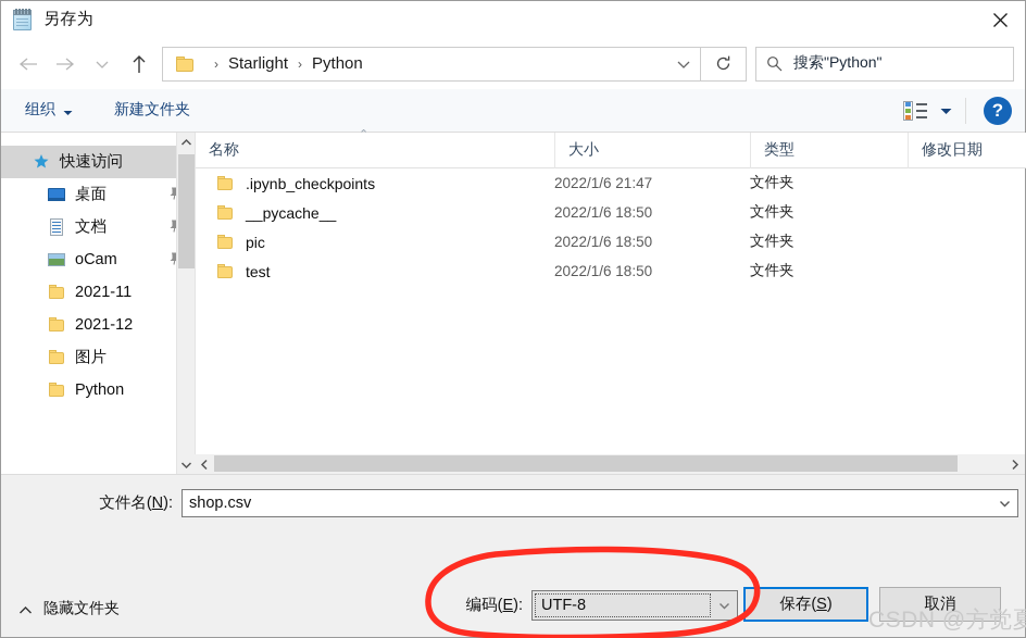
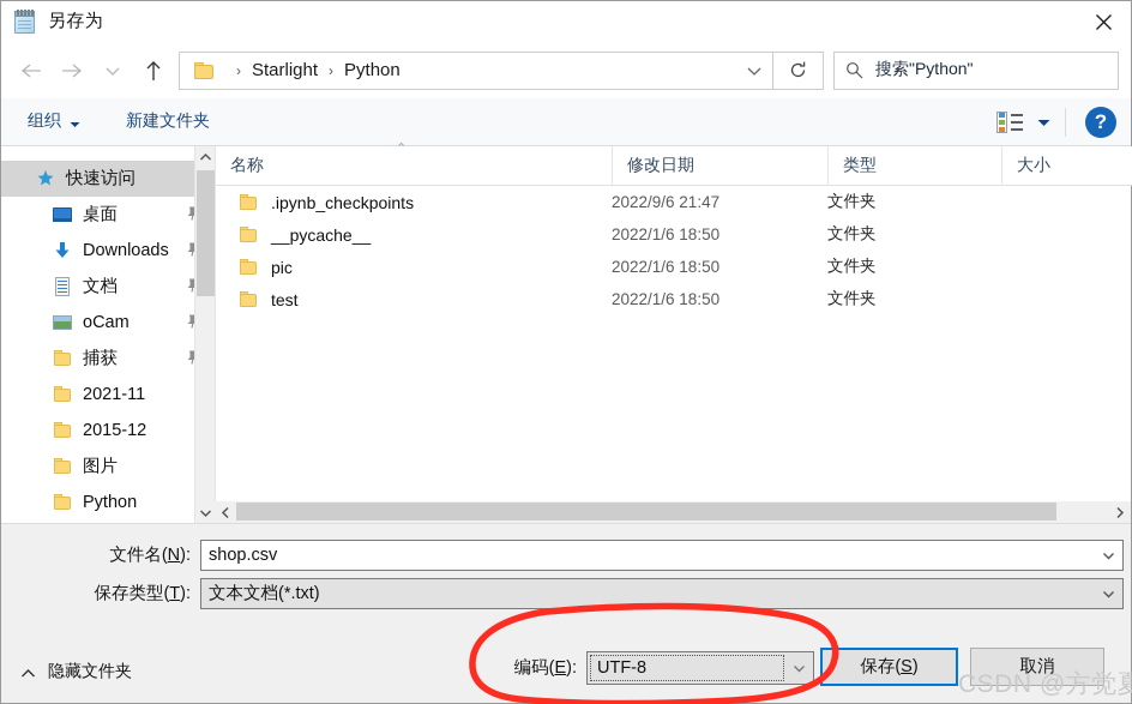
  另存为
  ›
  Starlight
  ›
  Python
  搜索"Python"
  组织
  新建文件夹
  ?
  快速访问
  桌面
+ Downloads
  文档
  oCam
+ 捕获
  2021-11
- 2021-12
+ 2015-12
  图片
  Python
  名称
  ⌃
- 大小
+ 修改日期
  类型
- 修改日期
+ 大小
  .ipynb_checkpoints
- 2022/1/6 21:47
+ 2022/9/6 21:47
  文件夹
  __pycache__
  2022/1/6 18:50
  文件夹
  pic
  2022/1/6 18:50
  文件夹
  test
  2022/1/6 18:50
  文件夹
  文件名(N):
  shop.csv
+ 保存类型(T):
+ 文本文档(*.txt)
  编码(E):
  UTF-8
  保存(S)
  取消
  隐藏文件夹
  CSDN @方觉夏
